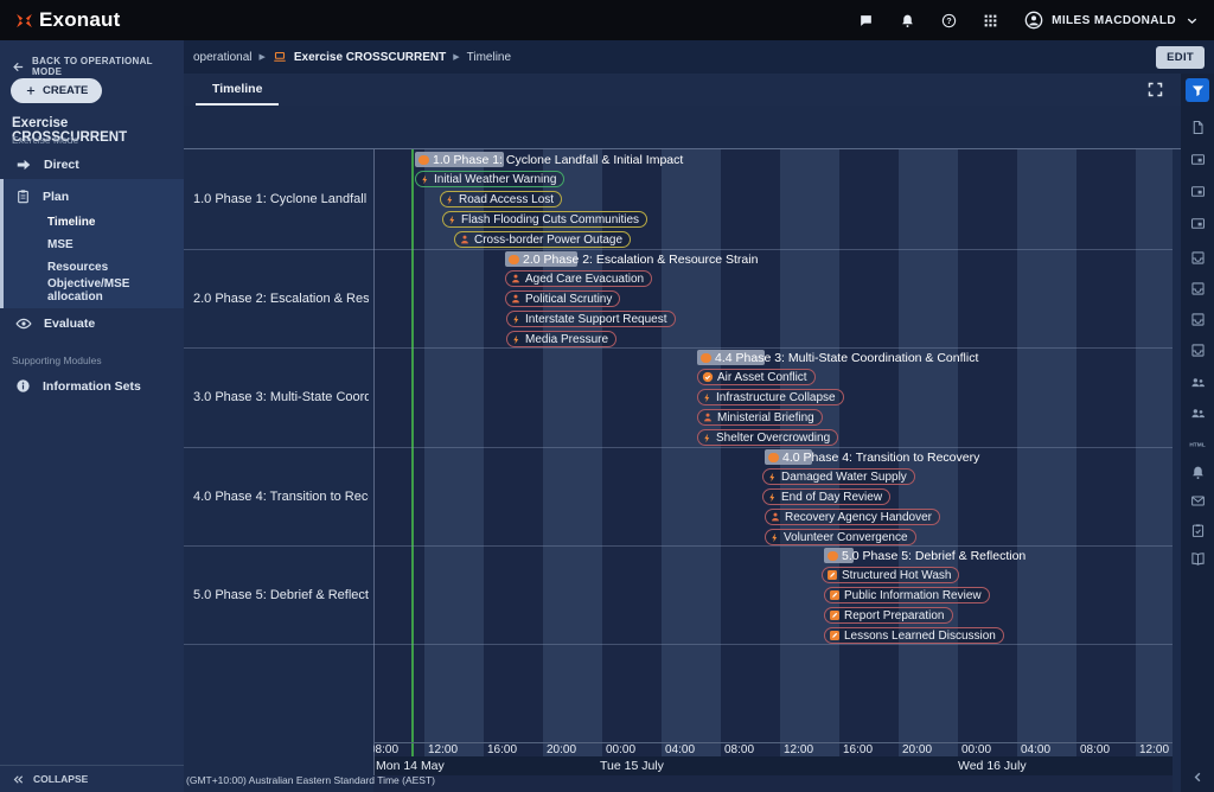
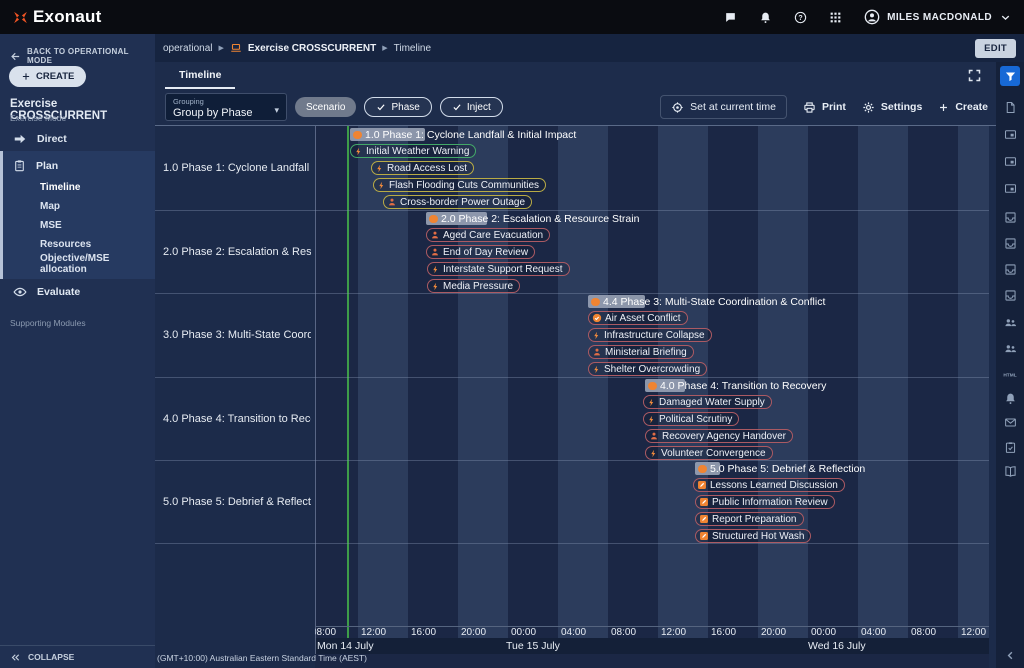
  Exonaut
  MILES MACDONALD
  operational
  Exercise CROSSCURRENT
  Timeline
  EDIT
  BACK TO OPERATIONAL MODE
  CREATE
  Exercise CROSSCURRENT
  Exercise Mode
  Direct
  Plan
  Timeline
+ Map
  MSE
  Resources
  Objective/MSE allocation
  Evaluate
  Supporting Modules
- Information Sets
  COLLAPSE
  Timeline
+ Grouping
+ Group by Phase
+ ▾
+ Scenario
+ Phase
+ Inject
+ Set at current time
+ Print
+ Settings
+ Create
  8:00
  12:00
  16:00
  20:00
  00:00
  04:00
  08:00
  12:00
  16:00
  20:00
  00:00
  04:00
  08:00
  12:00
- Mon 14 May
+ Mon 14 July
  Tue 15 July
  Wed 16 July
  1.0 Phase 1: Cyclone Landfall & Initial Impact
  Initial Weather Warning
  Road Access Lost
  Flash Flooding Cuts Communities
  Cross-border Power Outage
  2.0 Phase 2: Escalation & Resource Strain
  Aged Care Evacuation
- Political Scrutiny
+ End of Day Review
  Interstate Support Request
  Media Pressure
  4.4 Phase 3: Multi-State Coordination & Conflict
  Air Asset Conflict
  Infrastructure Collapse
  Ministerial Briefing
  Shelter Overcrowding
  4.0 Phase 4: Transition to Recovery
  Damaged Water Supply
- End of Day Review
+ Political Scrutiny
  Recovery Agency Handover
  Volunteer Convergence
  5.0 Phase 5: Debrief & Reflection
- Structured Hot Wash
+ Lessons Learned Discussion
  Public Information Review
  Report Preparation
- Lessons Learned Discussion
+ Structured Hot Wash
  (GMT+10:00) Australian Eastern Standard Time (AEST)
  1.0 Phase 1: Cyclone Landfall
  2.0 Phase 2: Escalation & Res
  3.0 Phase 3: Multi-State Coord
  4.0 Phase 4: Transition to Rec
  5.0 Phase 5: Debrief & Reflect
